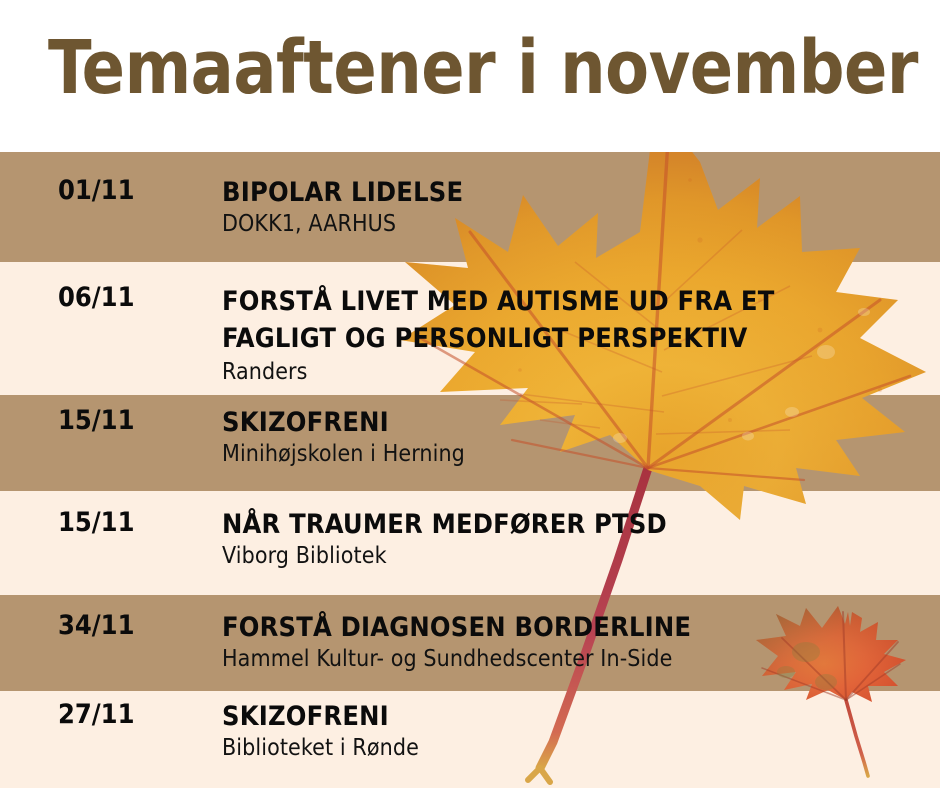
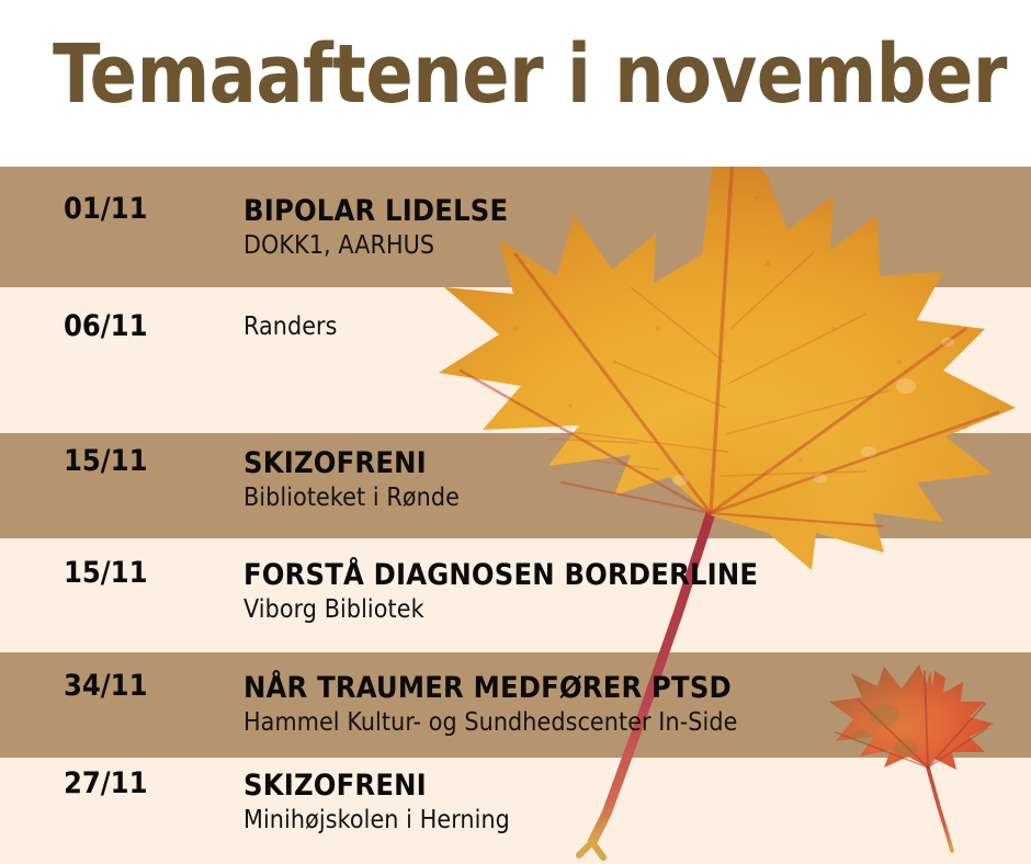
  01/11
  BIPOLAR LIDELSE
  DOKK1, AARHUS
  06/11
- FORSTÅ LIVET MED AUTISME UD FRA ET
- FAGLIGT OG PERSONLIGT PERSPEKTIV
  Randers
  15/11
  SKIZOFRENI
- Minihøjskolen i Herning
+ Biblioteket i Rønde
  15/11
- NÅR TRAUMER MEDFØRER PTSD
+ FORSTÅ DIAGNOSEN BORDERLINE
  Viborg Bibliotek
  34/11
- FORSTÅ DIAGNOSEN BORDERLINE
+ NÅR TRAUMER MEDFØRER PTSD
  Hammel Kultur- og Sundhedscenter In-Side
  27/11
  SKIZOFRENI
- Biblioteket i Rønde
+ Minihøjskolen i Herning
  Temaaftener i november
